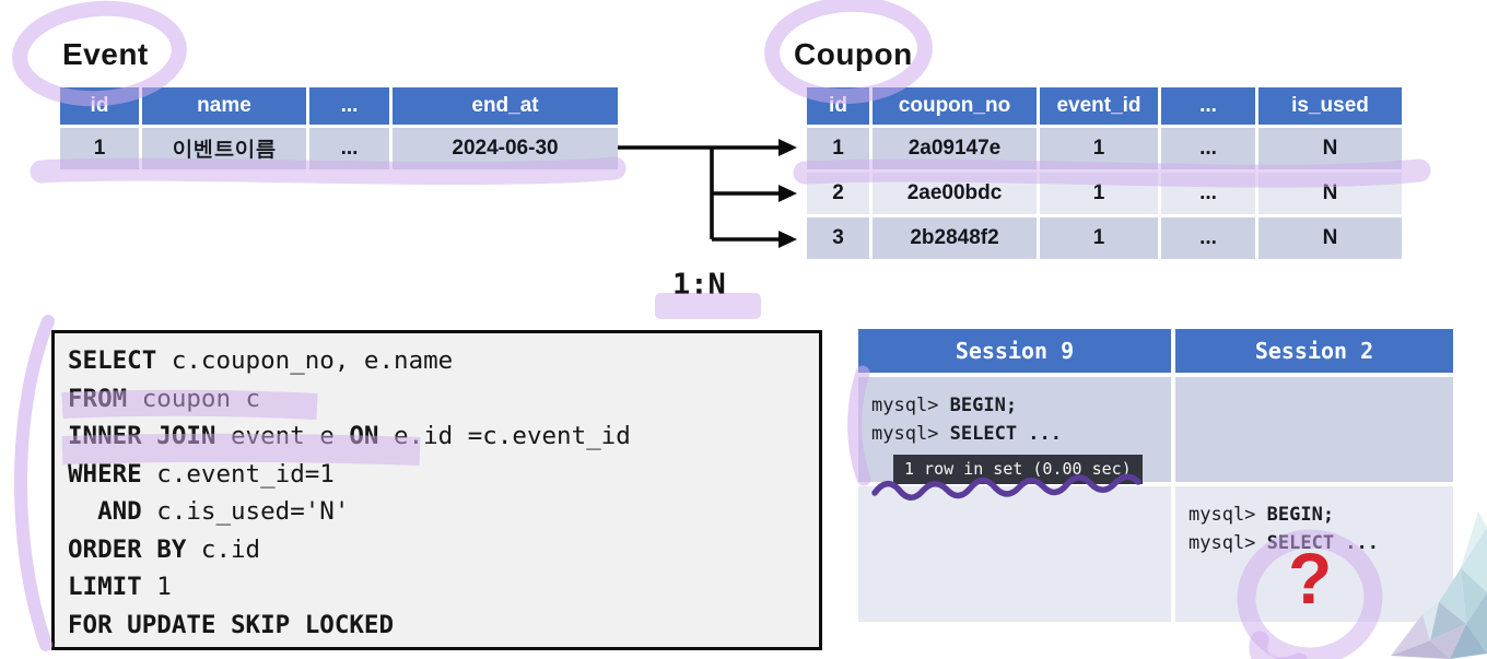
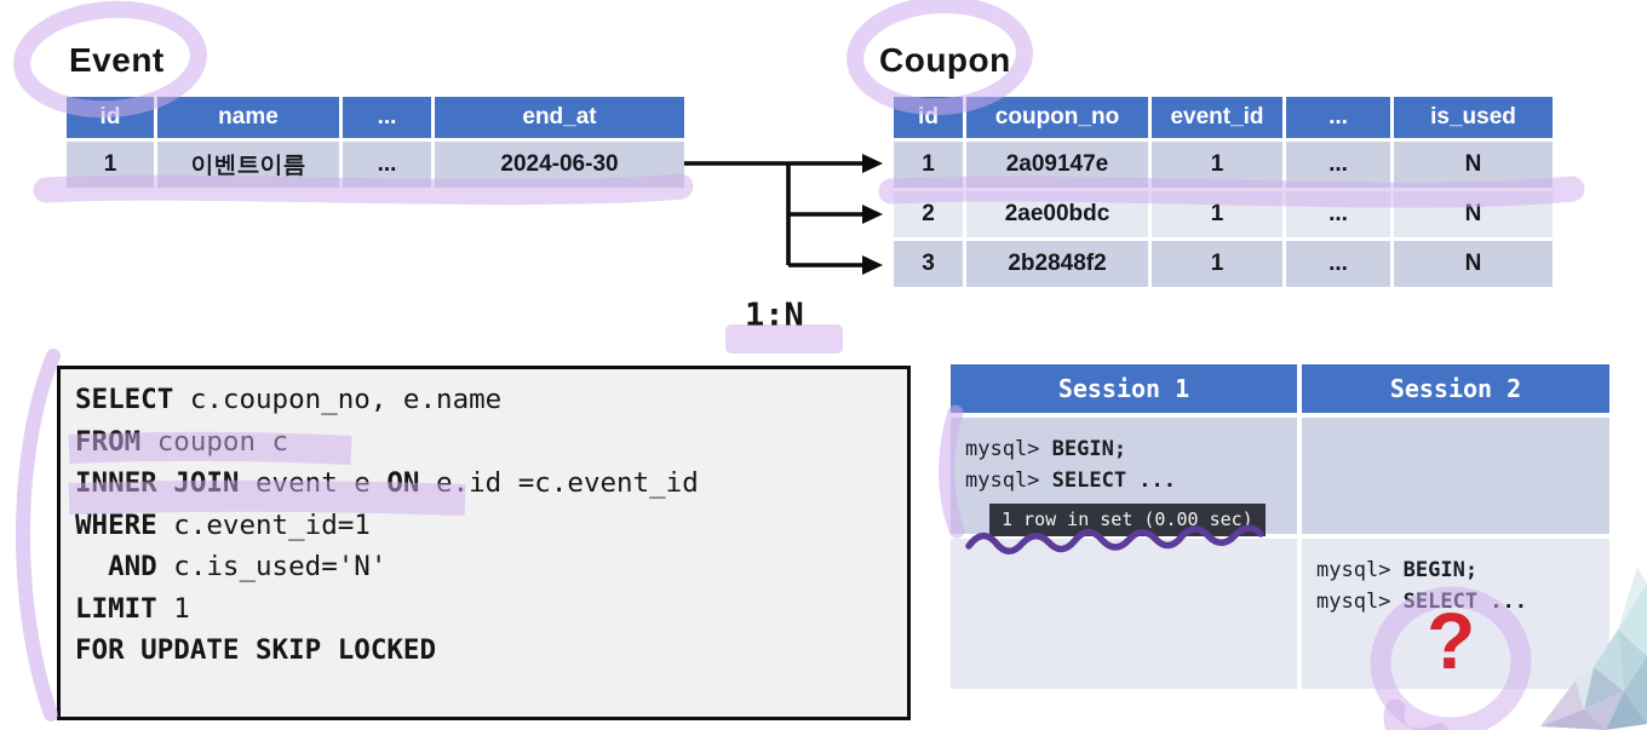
  Event
  id
  name
  ...
  end_at
  1
  이벤트이름
  ...
  2024-06-30
  Coupon
  id
  coupon_no
  event_id
  ...
  is_used
  1
  2a09147e
  1
  ...
  N
  2
  2ae00bdc
  1
  ...
  N
  3
  2b2848f2
  1
  ...
  N
  1:N
  SELECT c.coupon_no, e.name
  FROM coupon c
  INNER JOIN event e ON e.id =c.event_id
  WHERE c.event_id=1
  AND c.is_used='N'
- ORDER BY c.id
  LIMIT 1
  FOR UPDATE SKIP LOCKED
- Session 9
+ Session 1
  Session 2
  mysql> BEGIN;
  mysql> SELECT ...
  1 row in set (0.00 sec)
  mysql> BEGIN;
  mysql> SELECT ...
  ?
